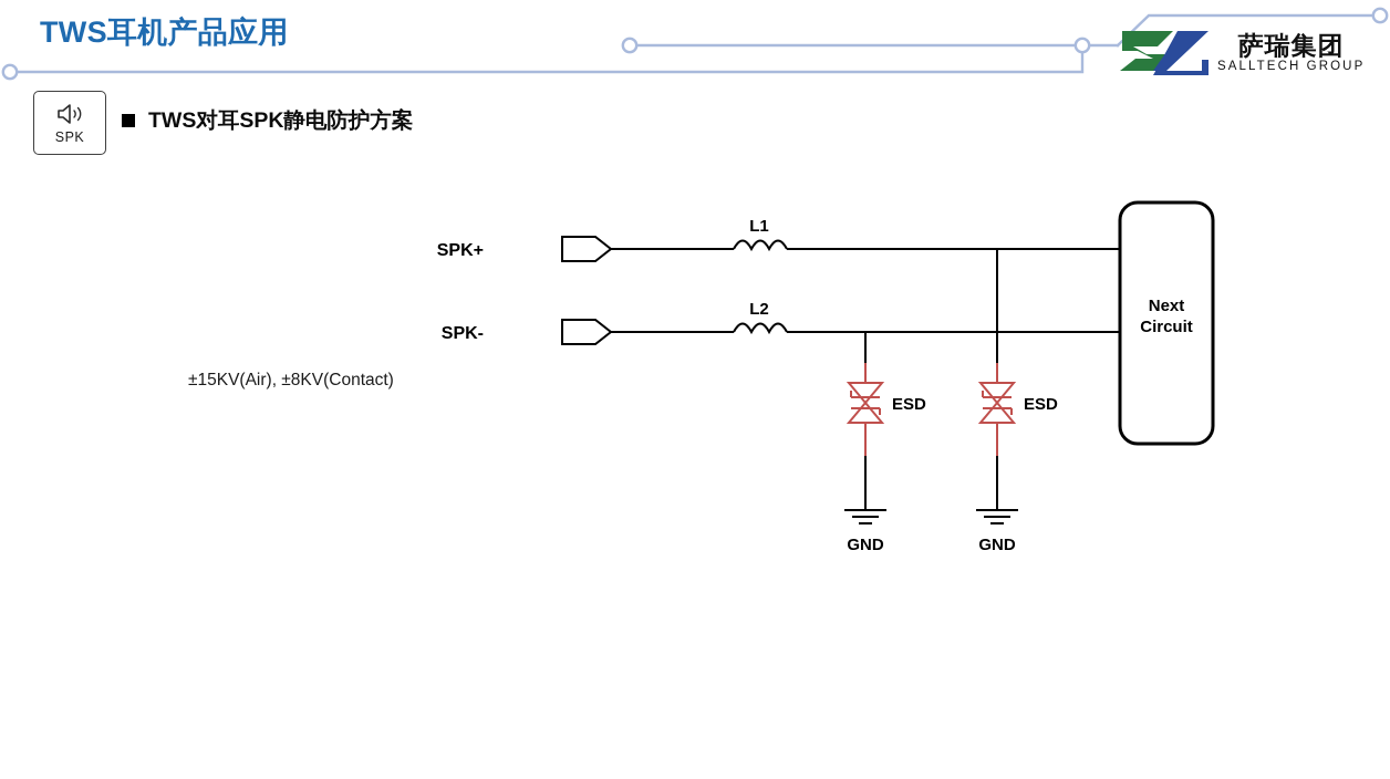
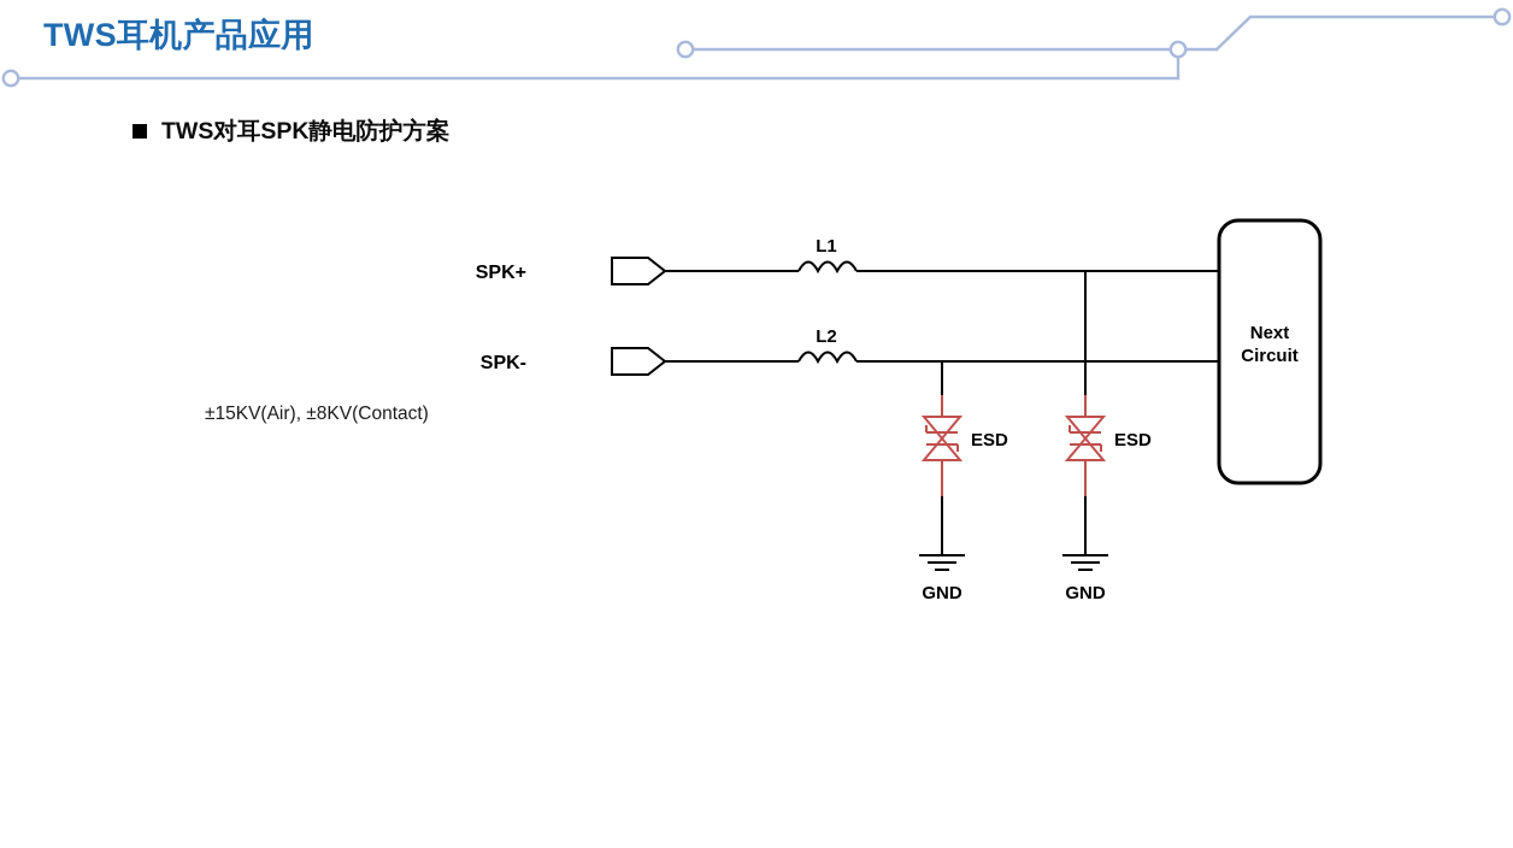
  TWS耳机产品应用
- 萨瑞集团
- SALLTECH GROUP
- SPK
  TWS对耳SPK静电防护方案
  ±15KV(Air), ±8KV(Contact)
  SPK+
  SPK-
  L1
  L2
  ESD
  GND
  ESD
  GND
  Next
  Circuit
